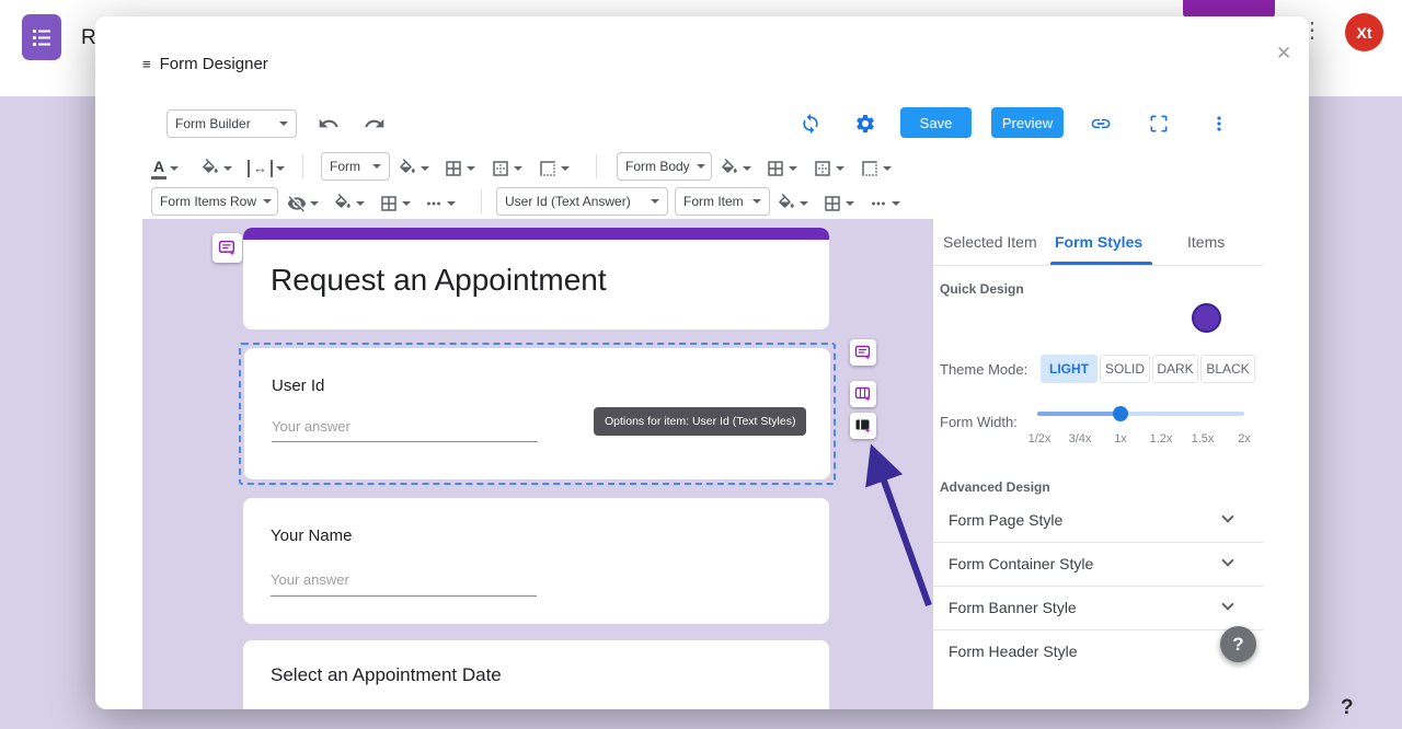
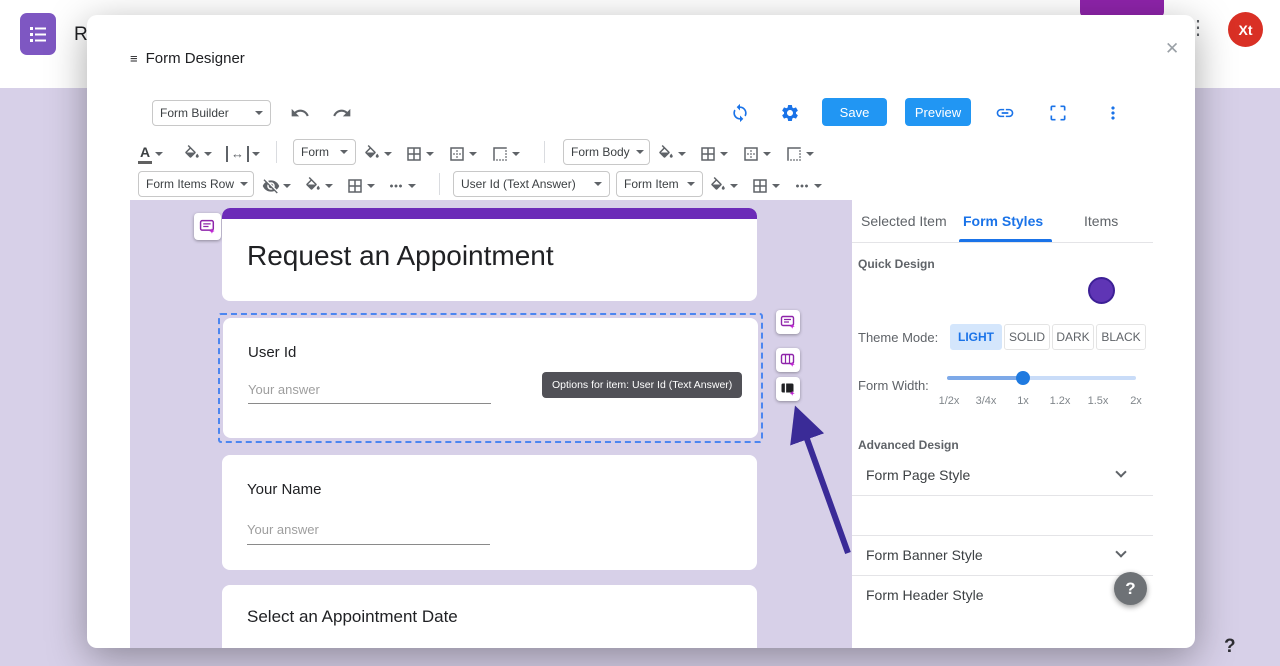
  R
  ⋮
  Xt
  ?
  ≡
  Form Designer
  ✕
  Form Builder
  Save
  Preview
  A
  ↔
  Form
  Form Body
  Form Items Row
  User Id (Text Answer)
  Form Item
  Request an Appointment
  User Id
  Your answer
- Options for item: User Id (Text Styles)
+ Options for item: User Id (Text Answer)
  Your Name
  Your answer
  Select an Appointment Date
  Selected Item
  Form Styles
  Items
  Quick Design
  Theme Mode:
  LIGHT
  SOLID
  DARK
  BLACK
  Form Width:
  1/2x
  3/4x
  1x
  1.2x
  1.5x
  2x
  Advanced Design
  Form Page Style
- Form Container Style
  Form Banner Style
  Form Header Style
  ?
